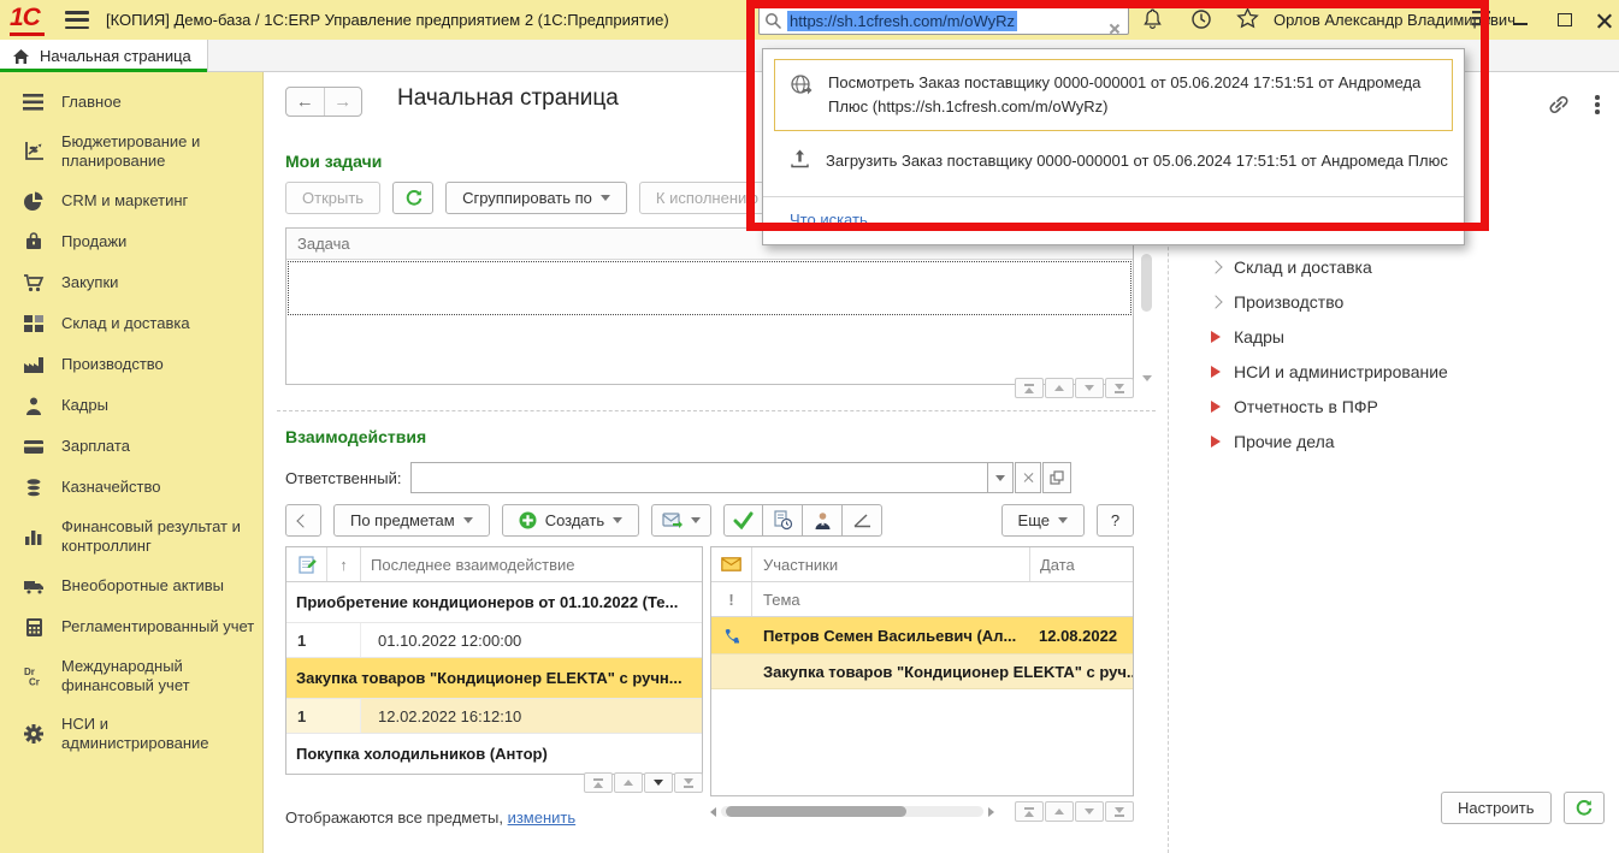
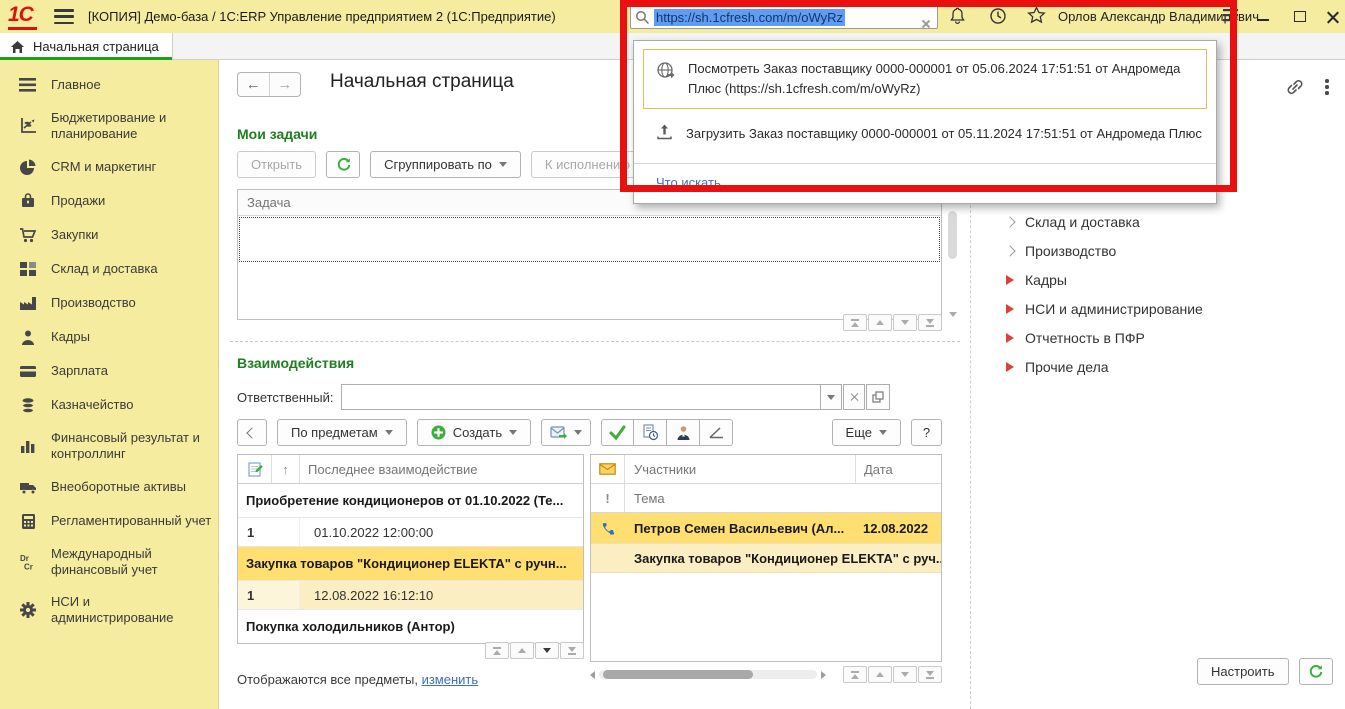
  1С
  [КОПИЯ] Демо-база / 1С:ERP Управление предприятием 2 (1С:Предприятие)
  https://sh.1cfresh.com/m/oWyRz
  Орлов Александр Владимирович
  Начальная страница
  Главное
  Бюджетирование и планирование
  CRM и маркетинг
  Продажи
  Закупки
  Склад и доставка
  Производство
  Кадры
  Зарплата
  Казначейство
  Финансовый результат и контроллинг
  Внеоборотные активы
  Регламентированный учет
  Dr
  Cr
  Международный финансовый учет
  НСИ и администрирование
  ←
  →
  Начальная страница
  Мои задачи
  Открыть
  Сгруппировать по
  К исполнению
  Задача
  Взаимодействия
  Ответственный:
  По предметам
  Создать
  Еще
  ?
  ↑
  Последнее взаимодействие
  Приобретение кондиционеров от 01.10.2022 (Те...
  1
  01.10.2022 12:00:00
  Закупка товаров "Кондиционер ELEKTA" с ручн...
  1
- 12.02.2022 16:12:10
+ 12.08.2022 16:12:10
  Покупка холодильников (Антор)
  Отображаются все предметы, изменить
  Участники
  Дата
  !
  Тема
  Петров Семен Васильевич (Ал...
  12.08.2022
  Закупка товаров "Кондиционер ELEKTA" с руч.
  Склад и доставка
  Производство
  Кадры
  НСИ и администрирование
  Отчетность в ПФР
  Прочие дела
  Настроить
  Посмотреть Заказ поставщику 0000-000001 от 05.06.2024 17:51:51 от Андромеда Плюс (https://sh.1cfresh.com/m/oWyRz)
- Загрузить Заказ поставщику 0000-000001 от 05.06.2024 17:51:51 от Андромеда Плюс
+ Загрузить Заказ поставщику 0000-000001 от 05.11.2024 17:51:51 от Андромеда Плюс
  Что искать
